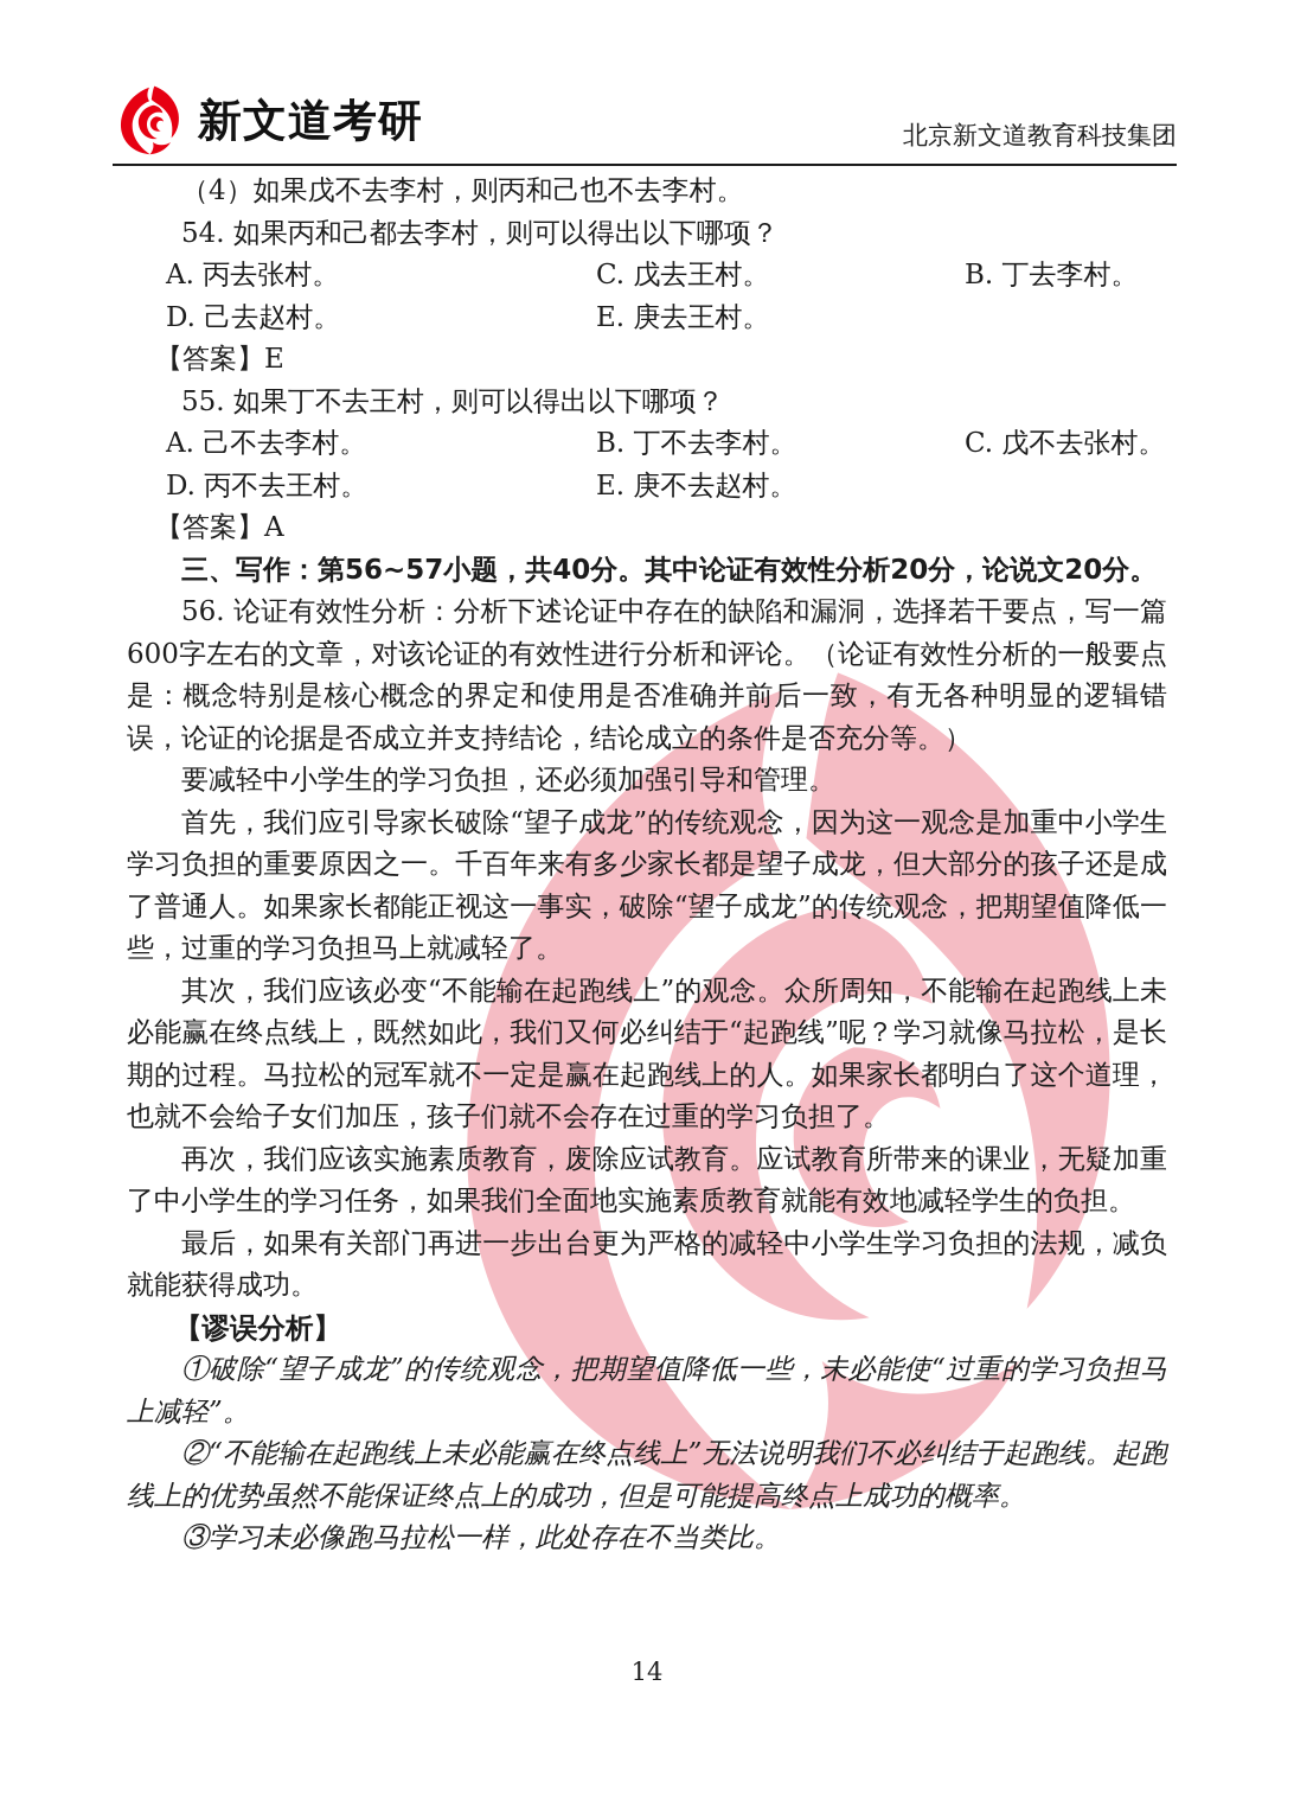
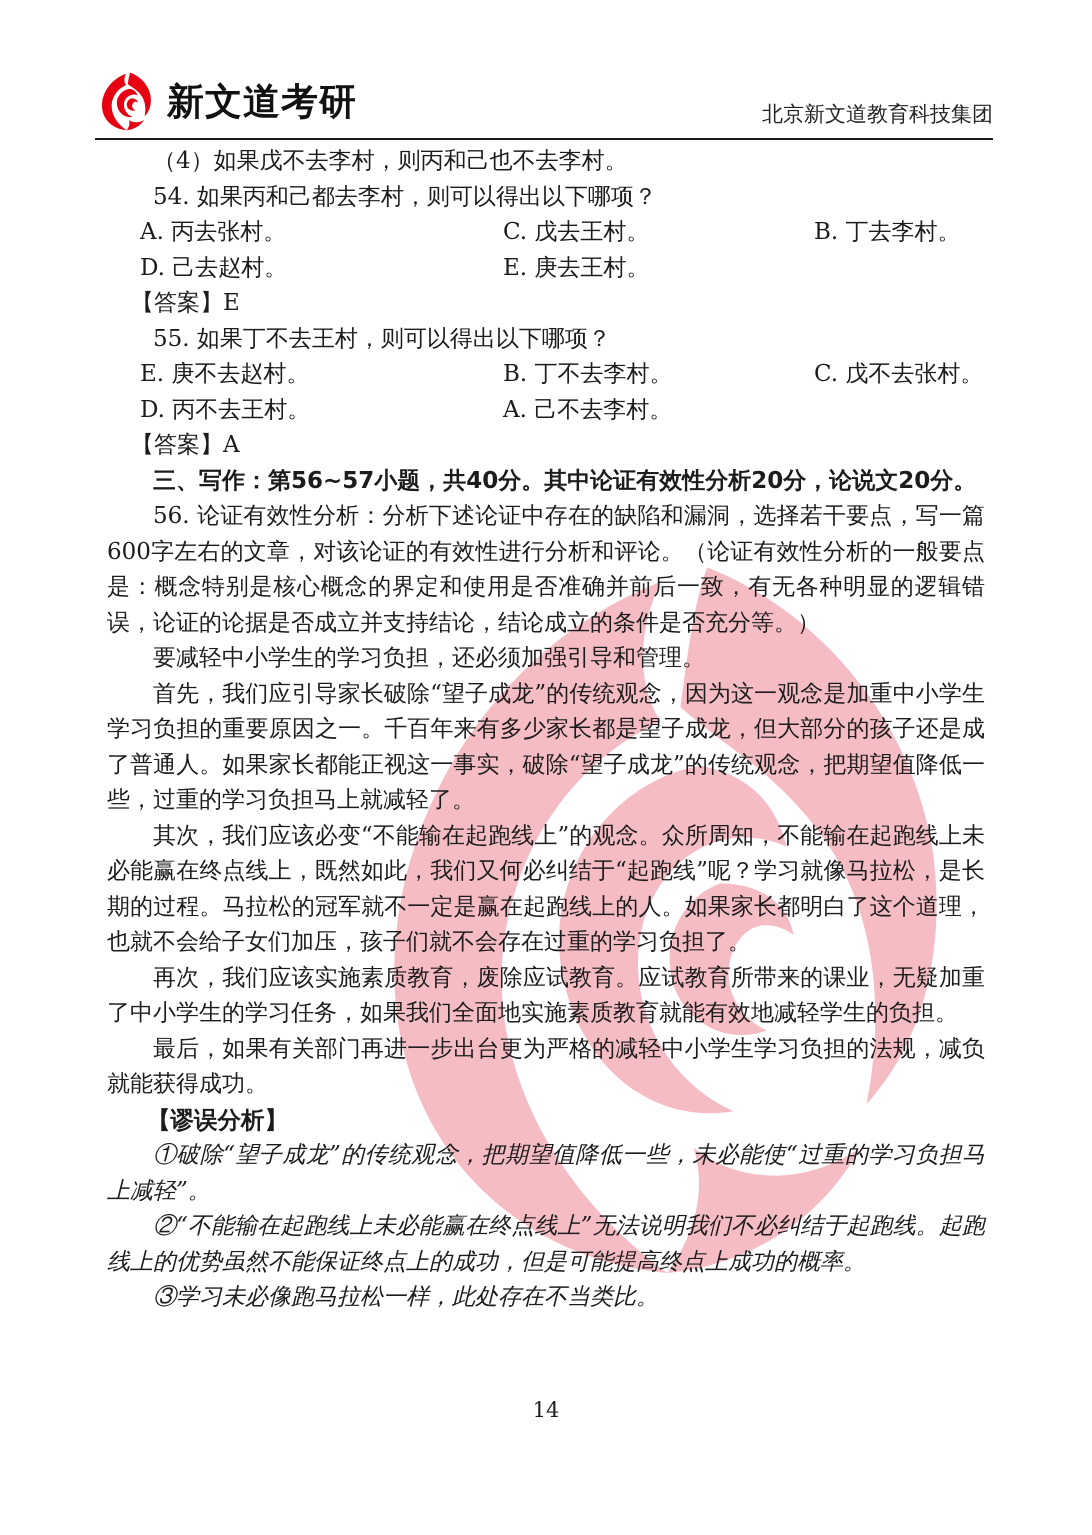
  新文道考研
  北京新文道教育科技集团
  （4）如果戊不去李村，则丙和己也不去李村。
  54. 如果丙和己都去李村，则可以得出以下哪项？
  A. 丙去张村。
  C. 戊去王村。
  B. 丁去李村。
  D. 己去赵村。
  E. 庚去王村。
  【答案】E
  55. 如果丁不去王村，则可以得出以下哪项？
- A. 己不去李村。
+ E. 庚不去赵村。
  B. 丁不去李村。
  C. 戊不去张村。
  D. 丙不去王村。
- E. 庚不去赵村。
+ A. 己不去李村。
  【答案】A
  三、写作：第56~57小题，共40分。其中论证有效性分析20分，论说文20分。
  56. 论证有效性分析：分析下述论证中存在的缺陷和漏洞，选择若干要点，写一篇600字左右的文章，对该论证的有效性进行分析和评论。（论证有效性分析的一般要点是：概念特别是核心概念的界定和使用是否准确并前后一致，有无各种明显的逻辑错误，论证的论据是否成立并支持结论，结论成立的条件是否充分等。）
  要减轻中小学生的学习负担，还必须加强引导和管理。
  首先，我们应引导家长破除“望子成龙”的传统观念，因为这一观念是加重中小学生学习负担的重要原因之一。千百年来有多少家长都是望子成龙，但大部分的孩子还是成了普通人。如果家长都能正视这一事实，破除“望子成龙”的传统观念，把期望值降低一些，过重的学习负担马上就减轻了。
  其次，我们应该必变“不能输在起跑线上”的观念。众所周知，不能输在起跑线上未必能赢在终点线上，既然如此，我们又何必纠结于“起跑线”呢？学习就像马拉松，是长期的过程。马拉松的冠军就不一定是赢在起跑线上的人。如果家长都明白了这个道理，也就不会给子女们加压，孩子们就不会存在过重的学习负担了。
  再次，我们应该实施素质教育，废除应试教育。应试教育所带来的课业，无疑加重了中小学生的学习任务，如果我们全面地实施素质教育就能有效地减轻学生的负担。
  最后，如果有关部门再进一步出台更为严格的减轻中小学生学习负担的法规，减负就能获得成功。
  【谬误分析】
  ①破除“望子成龙”的传统观念，把期望值降低一些，未必能使“过重的学习负担马上减轻”。
  ②“不能输在起跑线上未必能赢在终点线上”无法说明我们不必纠结于起跑线。起跑线上的优势虽然不能保证终点上的成功，但是可能提高终点上成功的概率。
  ③学习未必像跑马拉松一样，此处存在不当类比。
  14
